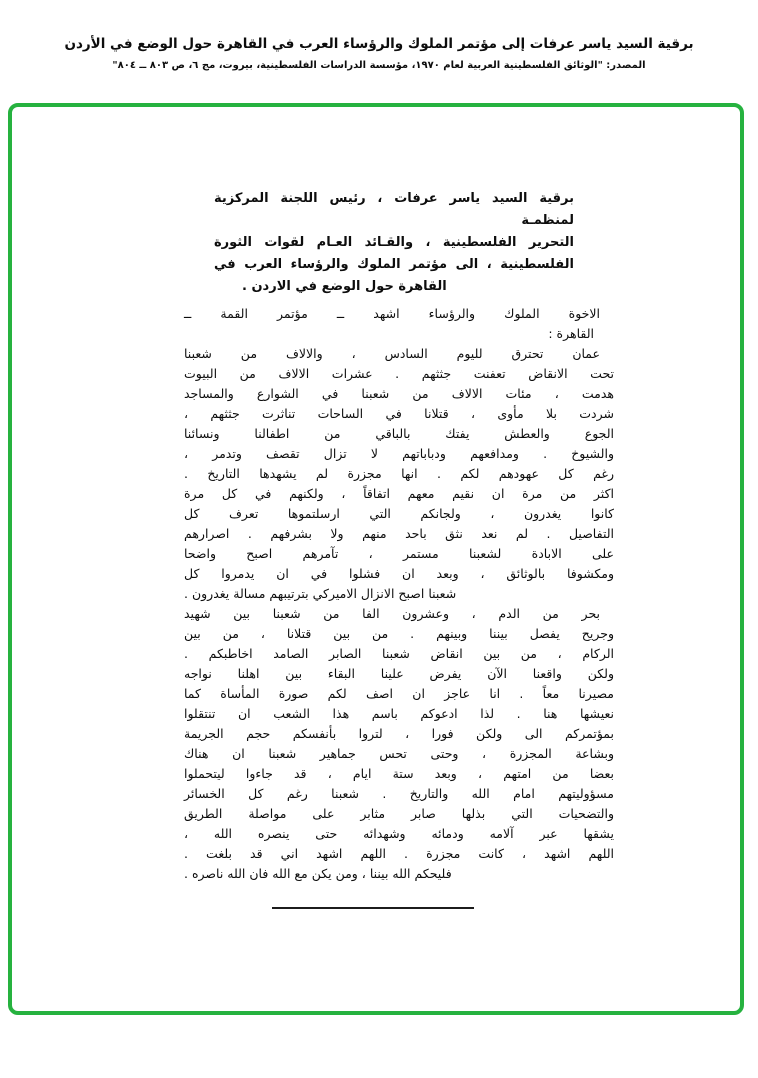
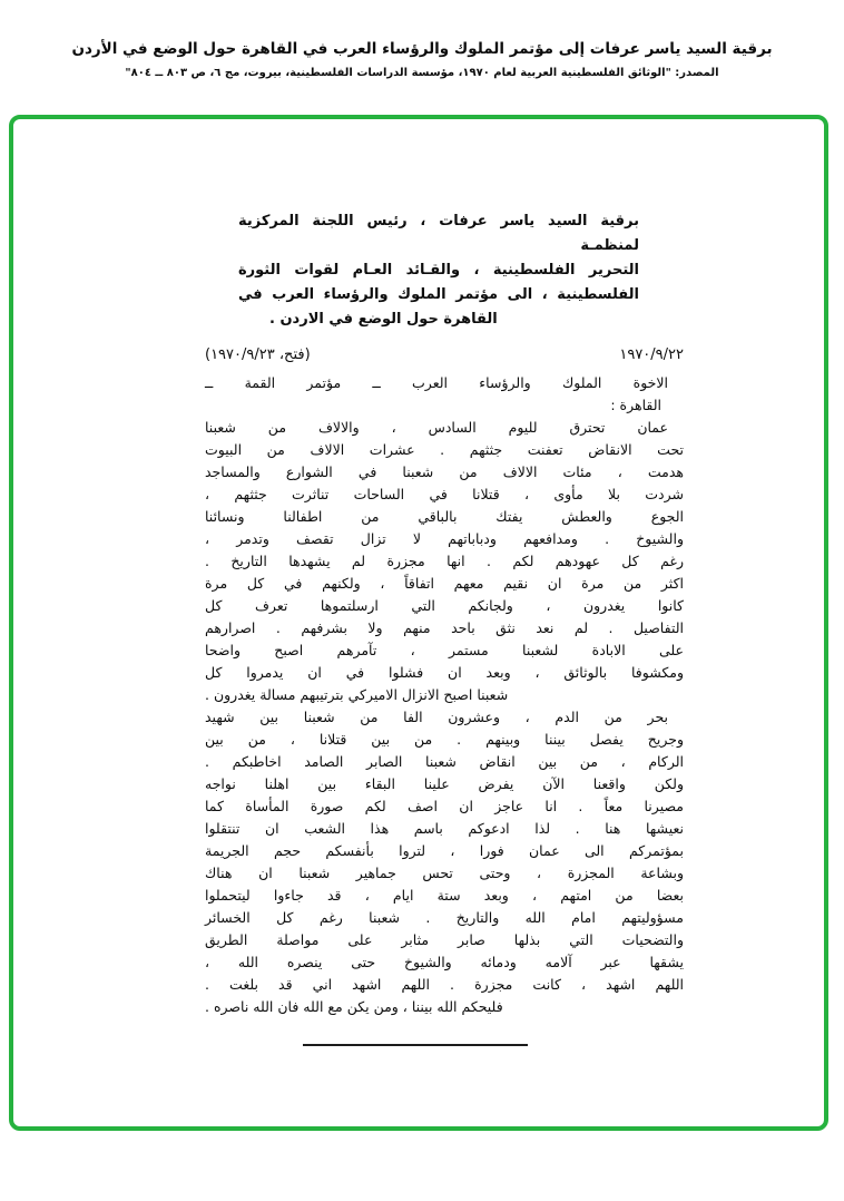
  برقية السيد ياسر عرفات إلى مؤتمر الملوك والرؤساء العرب في القاهرة حول الوضع في الأردن
  المصدر: "الوثائق الفلسطينية العربية لعام ١٩٧٠، مؤسسة الدراسات الفلسطينية، بيروت، مج ٦، ص ٨٠٣ ــ ٨٠٤"
  برقية السيد ياسر عرفات ، رئيس اللجنة المركزية لمنظمـة
  التحرير الفلسطينية ، والقـائد العـام لقوات الثورة
  الفلسطينية ، الى مؤتمر الملوك والرؤساء العرب في
  القاهرة حول الوضع في الاردن .
+ ١٩٧٠/٩/٢٢
+ (فتح، ١٩٧٠/٩/٢٣)
- الاخوة الملوك والرؤساء اشهد ــ مؤتمر القمة ــ
+ الاخوة الملوك والرؤساء العرب ــ مؤتمر القمة ــ
  القاهرة :
  عمان تحترق لليوم السادس ، والالاف من شعبنا
  تحت الانقاض تعفنت جثثهم . عشرات الالاف من البيوت
  هدمت ، مئات الالاف من شعبنا في الشوارع والمساجد
  شردت بلا مأوى ، قتلانا في الساحات تناثرت جثثهم ،
  الجوع والعطش يفتك بالباقي من اطفالنا ونسائنا
  والشيوخ . ومدافعهم ودباباتهم لا تزال تقصف وتدمر ،
  رغم كل عهودهم لكم . انها مجزرة لم يشهدها التاريخ .
  اكثر من مرة ان نقيم معهم اتفاقاً ، ولكنهم في كل مرة
  كانوا يغدرون ، ولجانكم التي ارسلتموها تعرف كل
  التفاصيل . لم نعد نثق باحد منهم ولا بشرفهم . اصرارهم
  على الابادة لشعبنا مستمر ، تآمرهم اصبح واضحا
  ومكشوفا بالوثائق ، وبعد ان فشلوا في ان يدمروا كل
  شعبنا اصبح الانزال الاميركي بترتيبهم مسالة يغدرون .
  بحر من الدم ، وعشرون الفا من شعبنا بين شهيد
  وجريح يفصل بيننا وبينهم . من بين قتلانا ، من بين
  الركام ، من بين انقاض شعبنا الصابر الصامد اخاطبكم .
  ولكن واقعنا الآن يفرض علينا البقاء بين اهلنا نواجه
  مصيرنا معاً . انا عاجز ان اصف لكم صورة المأساة كما
  نعيشها هنا . لذا ادعوكم باسم هذا الشعب ان تنتقلوا
- بمؤتمركم الى ولكن فورا ، لتروا بأنفسكم حجم الجريمة
+ بمؤتمركم الى عمان فورا ، لتروا بأنفسكم حجم الجريمة
  وبشاعة المجزرة ، وحتى تحس جماهير شعبنا ان هناك
  بعضا من امتهم ، وبعد ستة ايام ، قد جاءوا ليتحملوا
  مسؤوليتهم امام الله والتاريخ . شعبنا رغم كل الخسائر
  والتضحيات التي بذلها صابر مثابر على مواصلة الطريق
- يشقها عبر آلامه ودمائه وشهدائه حتى ينصره الله ،
+ يشقها عبر آلامه ودمائه والشيوخ حتى ينصره الله ،
  اللهم اشهد ، كانت مجزرة . اللهم اشهد اني قد بلغت .
  فليحكم الله بيننا ، ومن يكن مع الله فان الله ناصره .
